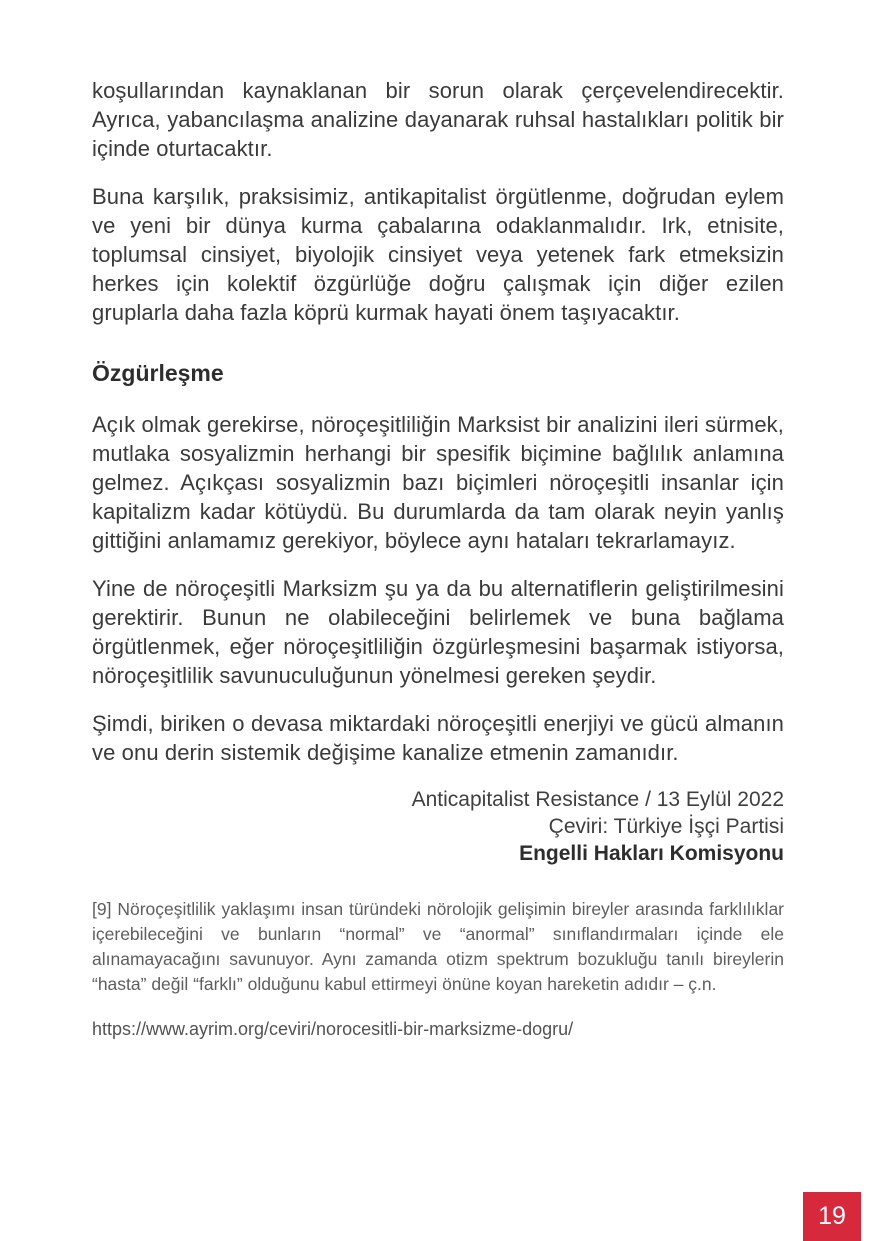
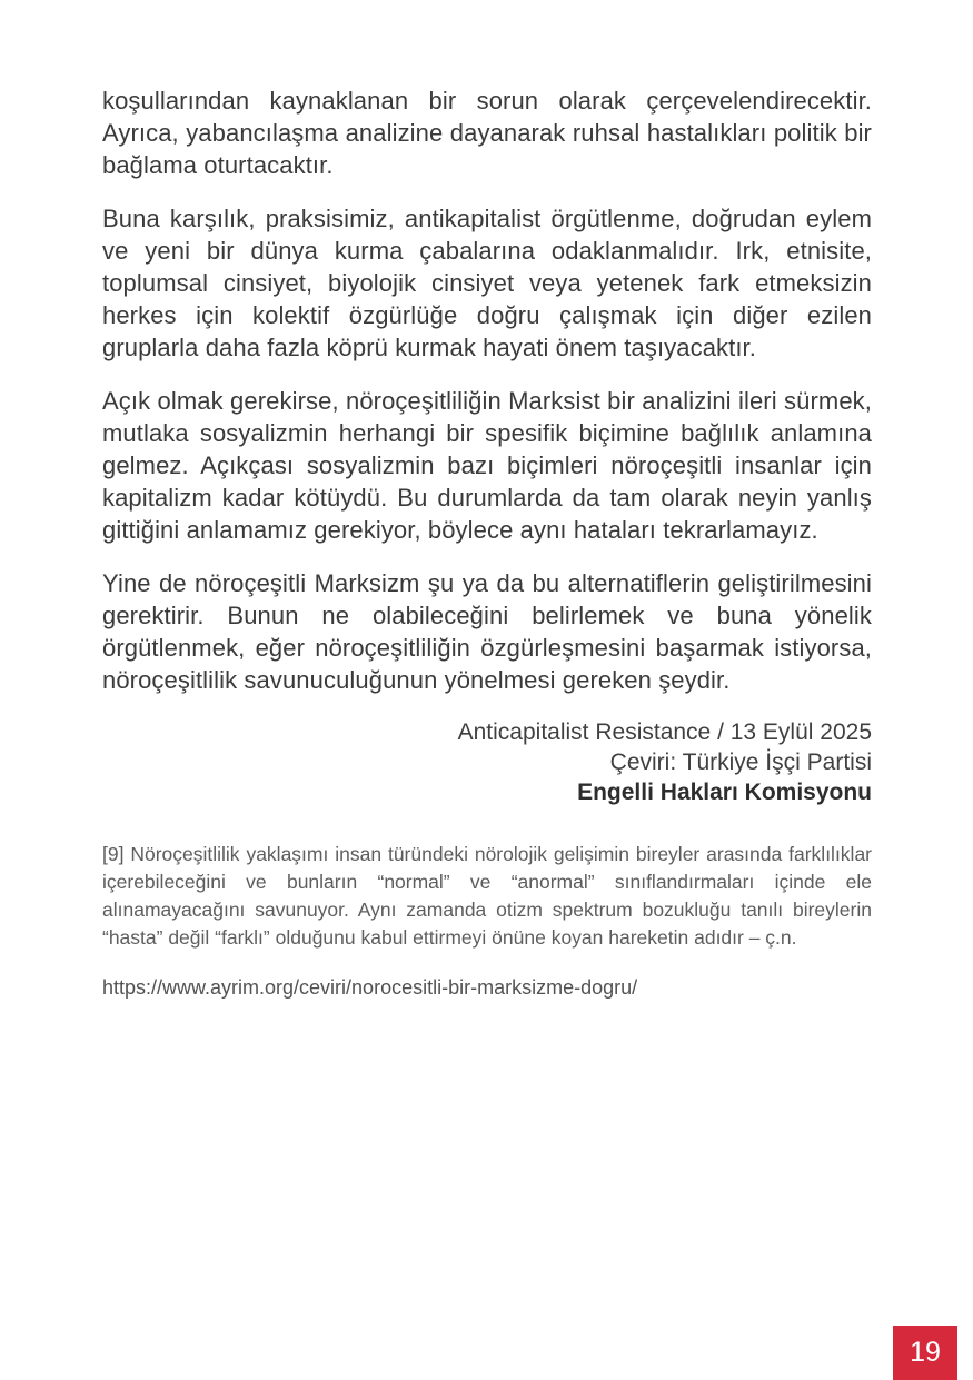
- koşullarından kaynaklanan bir sorun olarak çerçevelendirecektir. Ayrıca, yabancılaşma analizine dayanarak ruhsal hastalıkları politik bir içinde oturtacaktır.
+ koşullarından kaynaklanan bir sorun olarak çerçevelendirecektir. Ayrıca, yabancılaşma analizine dayanarak ruhsal hastalıkları politik bir bağlama oturtacaktır.
  Buna karşılık, praksisimiz, antikapitalist örgütlenme, doğrudan eylem ve yeni bir dünya kurma çabalarına odaklanmalıdır. Irk, etnisite, toplumsal cinsiyet, biyolojik cinsiyet veya yetenek fark etmeksizin herkes için kolektif özgürlüğe doğru çalışmak için diğer ezilen gruplarla daha fazla köprü kurmak hayati önem taşıyacaktır.
- Özgürleşme
  Açık olmak gerekirse, nöroçeşitliliğin Marksist bir analizini ileri sürmek, mutlaka sosyalizmin herhangi bir spesifik biçimine bağlılık anlamına gelmez. Açıkçası sosyalizmin bazı biçimleri nöroçeşitli insanlar için kapitalizm kadar kötüydü. Bu durumlarda da tam olarak neyin yanlış gittiğini anlamamız gerekiyor, böylece aynı hataları tekrarlamayız.
- Yine de nöroçeşitli Marksizm şu ya da bu alternatiflerin geliştirilmesini gerektirir. Bunun ne olabileceğini belirlemek ve buna bağlama örgütlenmek, eğer nöroçeşitliliğin özgürleşmesini başarmak istiyorsa, nöroçeşitlilik savunuculuğunun yönelmesi gereken şeydir.
+ Yine de nöroçeşitli Marksizm şu ya da bu alternatiflerin geliştirilmesini gerektirir. Bunun ne olabileceğini belirlemek ve buna yönelik örgütlenmek, eğer nöroçeşitliliğin özgürleşmesini başarmak istiyorsa, nöroçeşitlilik savunuculuğunun yönelmesi gereken şeydir.
- Şimdi, biriken o devasa miktardaki nöroçeşitli enerjiyi ve gücü almanın ve onu derin sistemik değişime kanalize etmenin zamanıdır.
- Anticapitalist Resistance / 13 Eylül 2022
+ Anticapitalist Resistance / 13 Eylül 2025
  Çeviri: Türkiye İşçi Partisi
  Engelli Hakları Komisyonu
  [9] Nöroçeşitlilik yaklaşımı insan türündeki nörolojik gelişimin bireyler arasında farklılıklar içerebileceğini ve bunların “normal” ve “anormal” sınıflandırmaları içinde ele alınamayacağını savunuyor. Aynı zamanda otizm spektrum bozukluğu tanılı bireylerin “hasta” değil “farklı” olduğunu kabul ettirmeyi önüne koyan hareketin adıdır – ç.n.
  https://www.ayrim.org/ceviri/norocesitli-bir-marksizme-dogru/
  19
